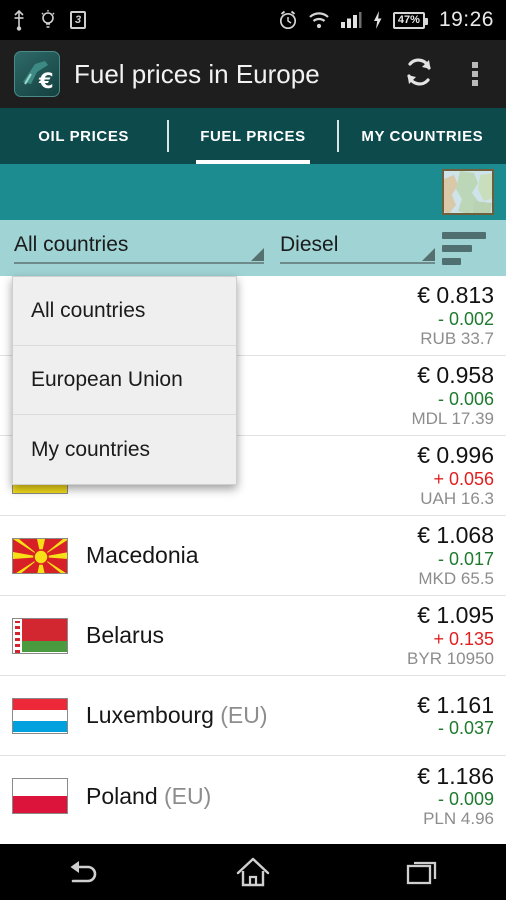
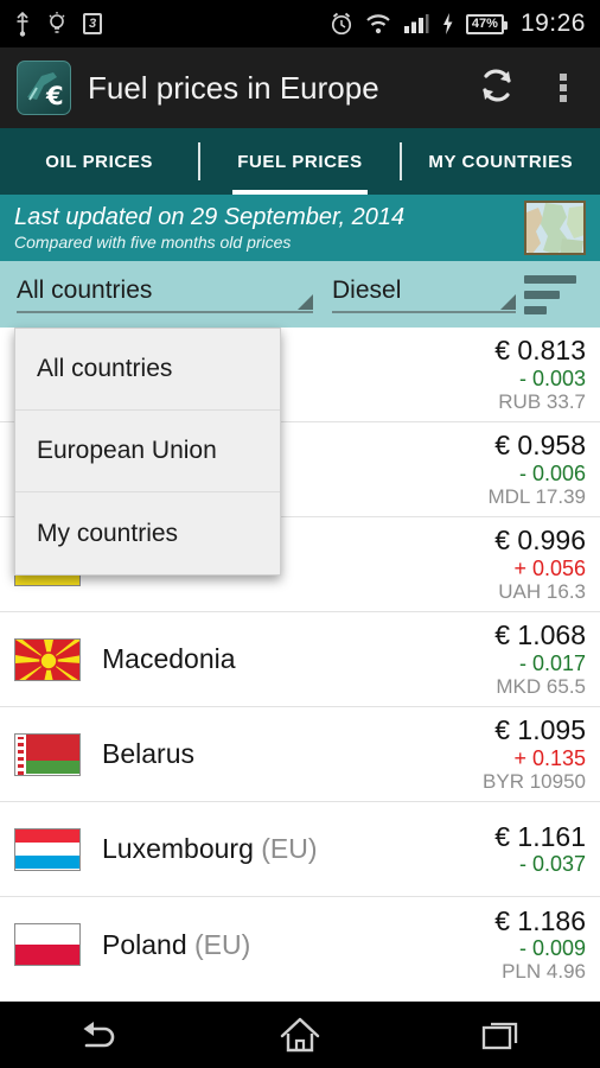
  3
  47%
  19:26
  €
  Fuel prices in Europe
  OIL PRICES
  FUEL PRICES
  MY COUNTRIES
+ Last updated on 29 September, 2014
+ Compared with five months old prices
  All countries
  Diesel
  € 0.813
- - 0.002
+ - 0.003
  RUB 33.7
  € 0.958
  - 0.006
  MDL 17.39
  € 0.996
  + 0.056
  UAH 16.3
  Macedonia
  € 1.068
  - 0.017
  MKD 65.5
  Belarus
  € 1.095
  + 0.135
  BYR 10950
  Luxembourg (EU)
  € 1.161
  - 0.037
  Poland (EU)
  € 1.186
  - 0.009
  PLN 4.96
  All countries
  European Union
  My countries
